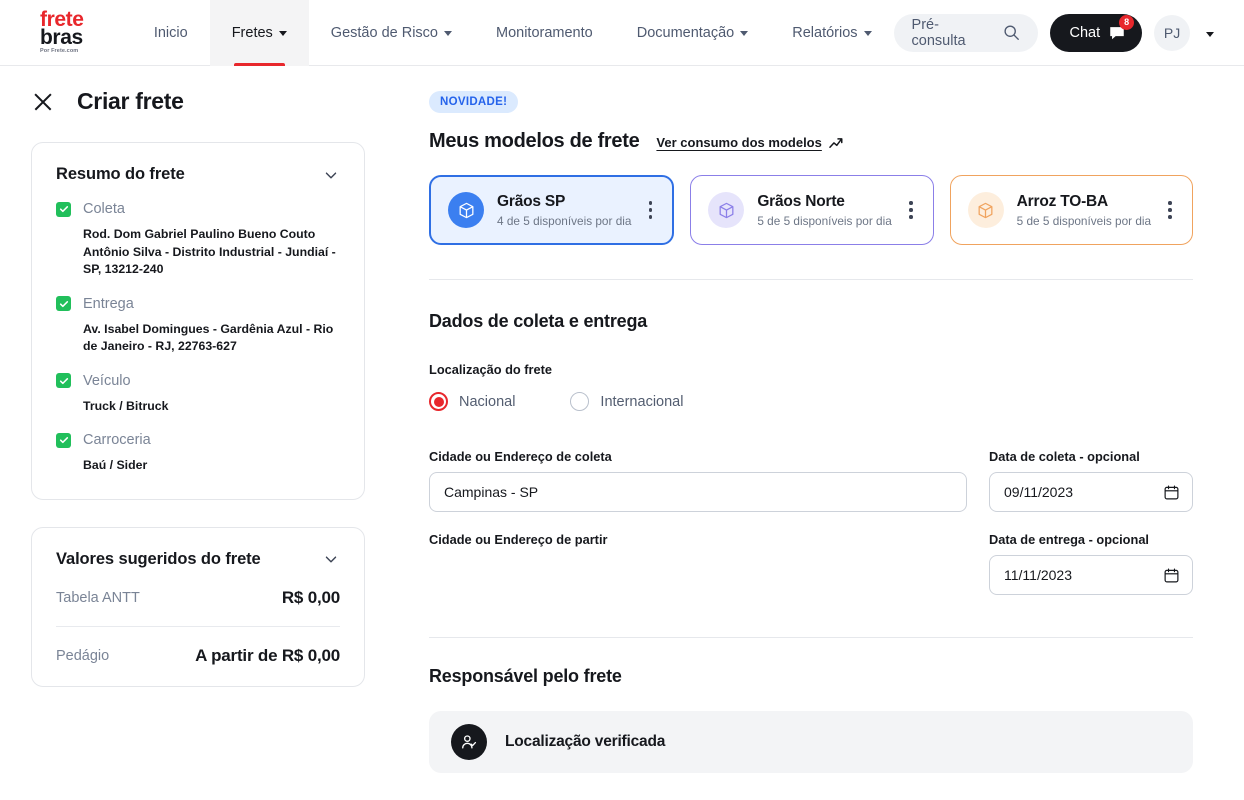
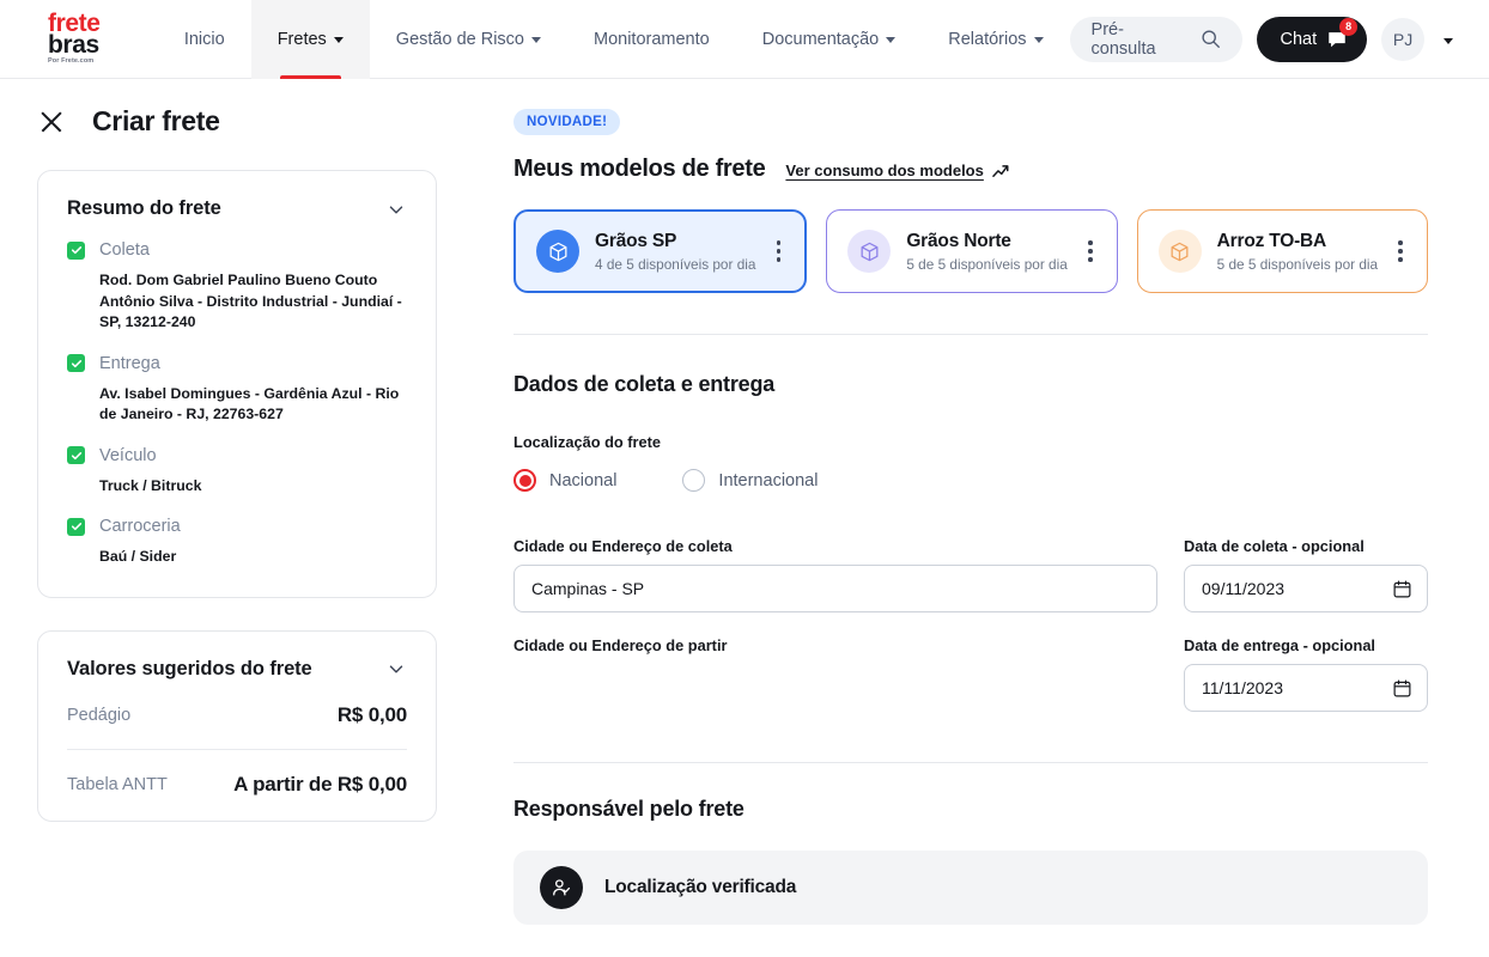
  frete
  bras
  Inicio
  Fretes
  Gestão de Risco
  Monitoramento
  Documentação
  Relatórios
  Pré-consulta
  Chat
  8
  PJ
  Criar frete
  Resumo do frete
  Coleta
  Rod. Dom Gabriel Paulino Bueno Couto Antônio Silva - Distrito Industrial - Jundiaí - SP, 13212-240
  Entrega
  Av. Isabel Domingues - Gardênia Azul - Rio de Janeiro - RJ, 22763-627
  Veículo
  Truck / Bitruck
  Carroceria
  Baú / Sider
  Valores sugeridos do frete
- Tabela ANTT
+ Pedágio
  R$ 0,00
- Pedágio
+ Tabela ANTT
  A partir de R$ 0,00
  NOVIDADE!
  Meus modelos de frete
  Ver consumo dos modelos
  Grãos SP
  4 de 5 disponíveis por dia
  Grãos Norte
  5 de 5 disponíveis por dia
  Arroz TO-BA
  5 de 5 disponíveis por dia
  Dados de coleta e entrega
  Localização do frete
  Nacional
  Internacional
  Cidade ou Endereço de coleta
  Campinas - SP
  Data de coleta - opcional
  09/11/2023
  Cidade ou Endereço de partir
  Data de entrega - opcional
  11/11/2023
  Responsável pelo frete
  Localização verificada
